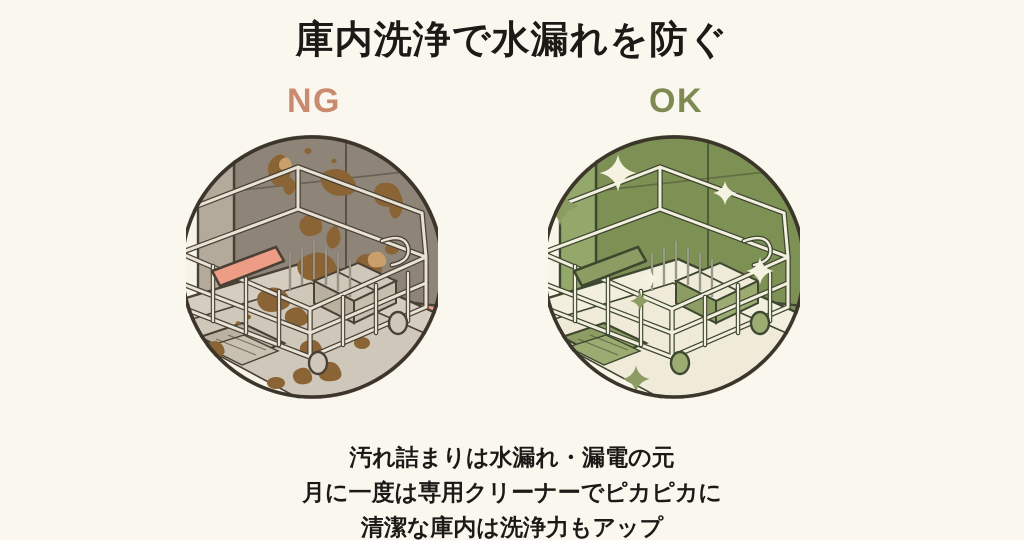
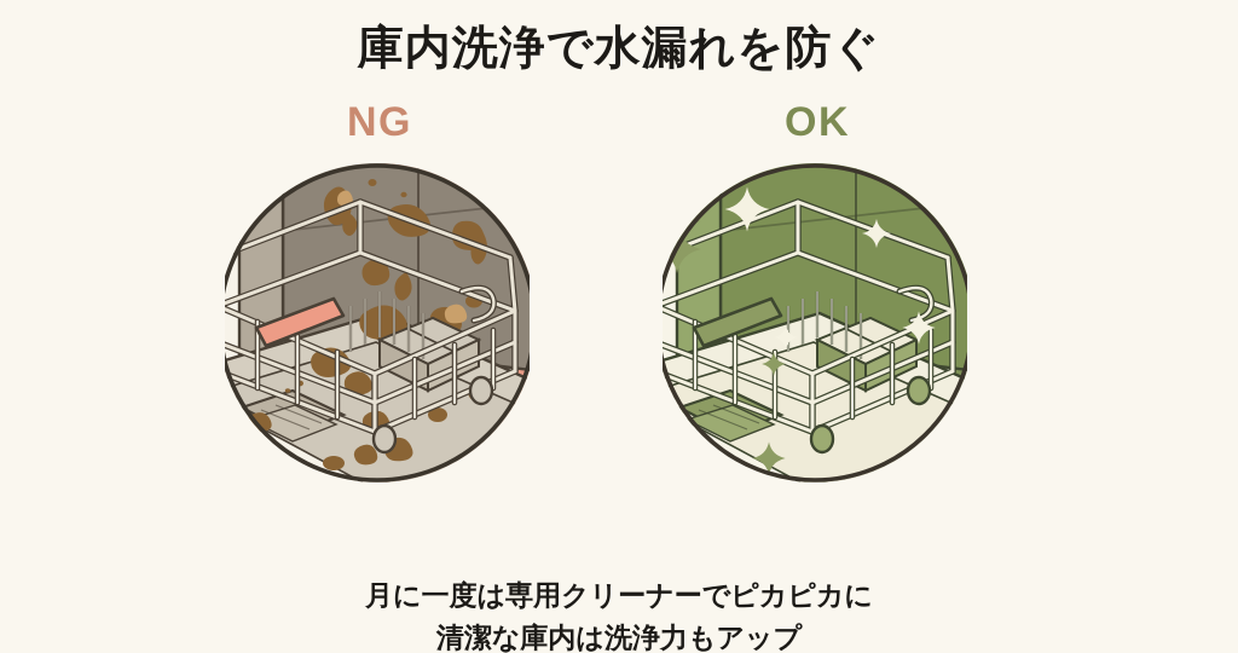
  庫内洗浄で水漏れを防ぐ
  NG
  OK
- 汚れ詰まりは水漏れ・漏電の元
  月に一度は専用クリーナーでピカピカに
  清潔な庫内は洗浄力もアップ
